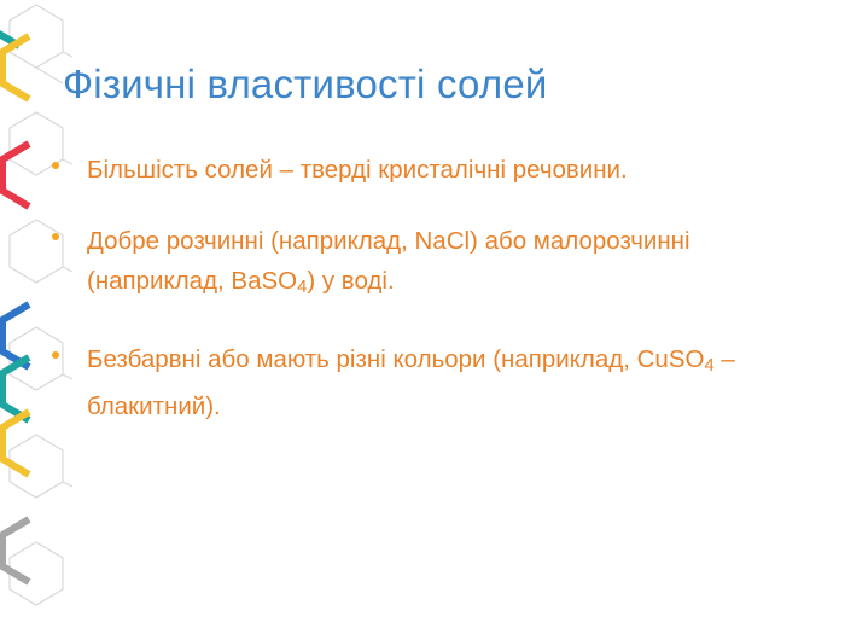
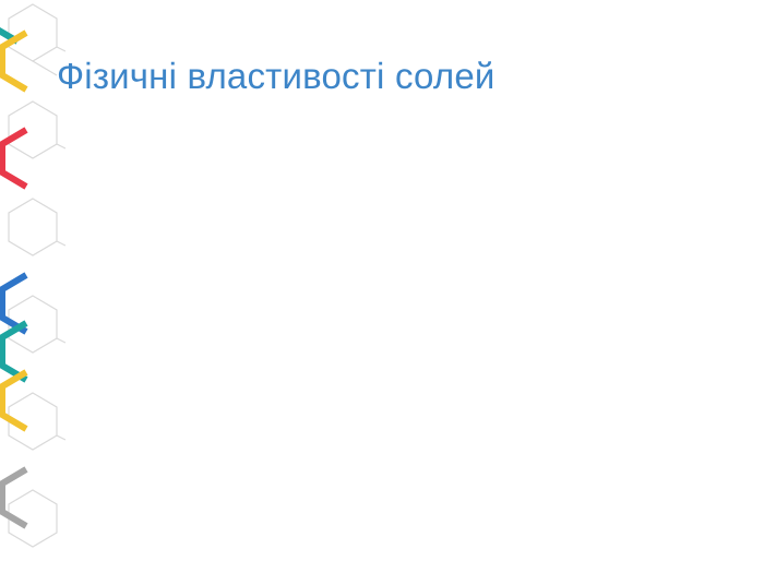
  Фізичні властивості солей
- Більшість солей – тверді кристалічні речовини.
- Добре розчинні (наприклад, NaCl) або малорозчинні (наприклад, BaSO4) у воді.
- Безбарвні або мають різні кольори (наприклад, CuSO4 – блакитний).
